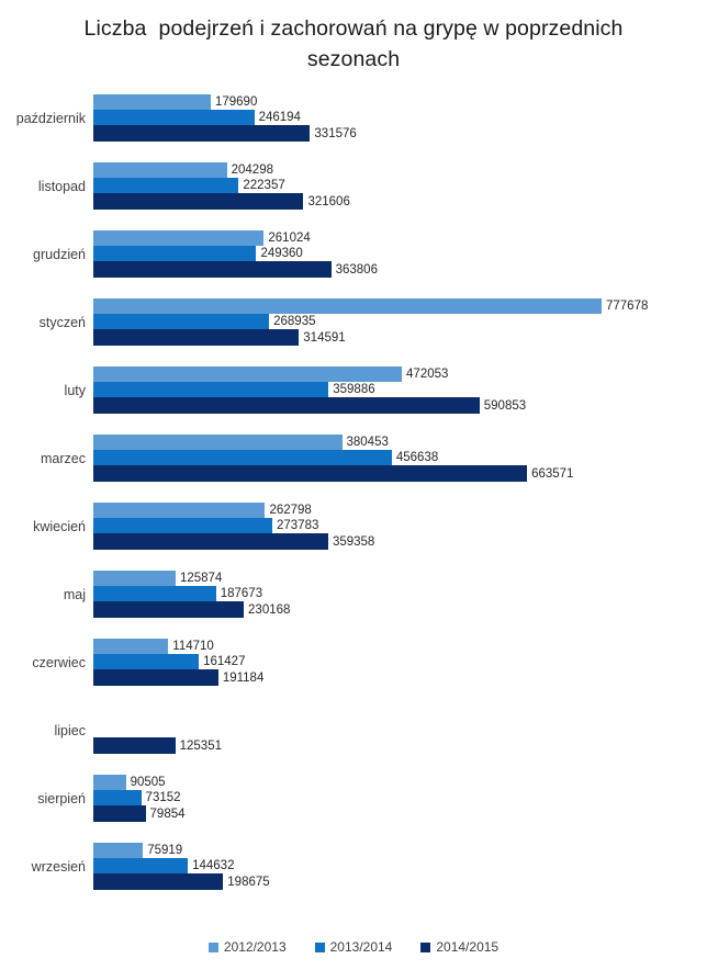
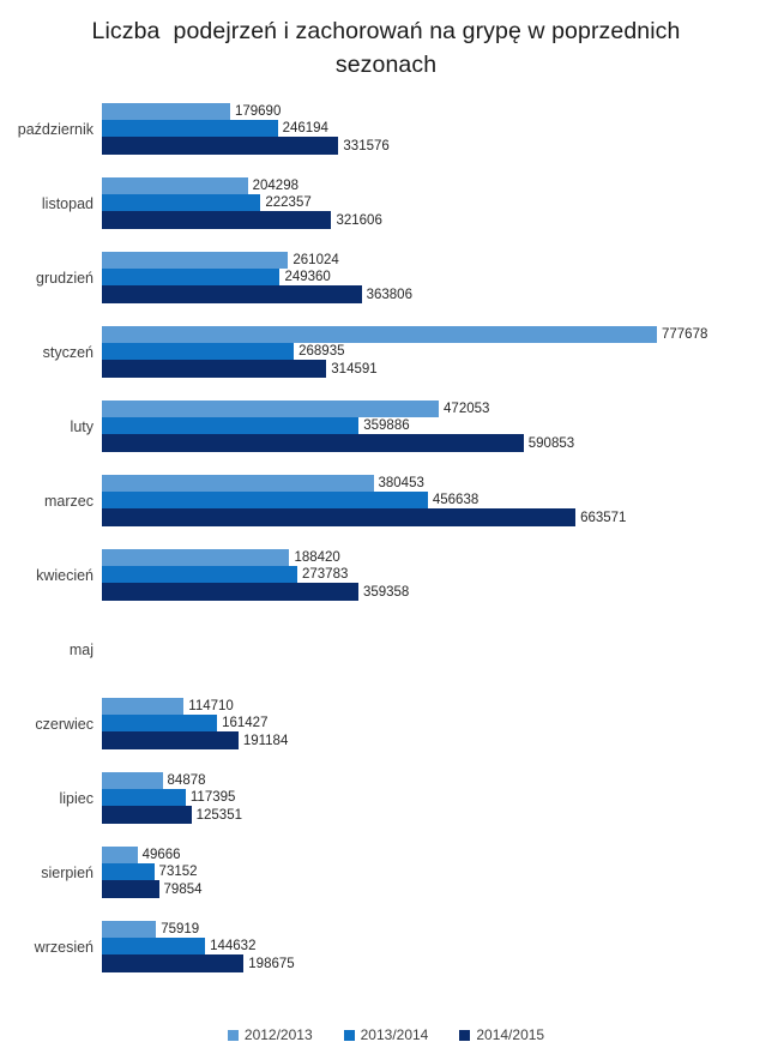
  Liczba podejrzeń i zachorowań na grypę w poprzednich sezonach
  październik
  179690
  246194
  331576
  listopad
  204298
  222357
  321606
  grudzień
  261024
  249360
  363806
  styczeń
  777678
  268935
  314591
  luty
  472053
  359886
  590853
  marzec
  380453
  456638
  663571
  kwiecień
- 262798
+ 188420
  273783
  359358
  maj
- 125874
- 187673
- 230168
  czerwiec
  114710
  161427
  191184
  lipiec
+ 84878
+ 117395
  125351
  sierpień
- 90505
+ 49666
  73152
  79854
  wrzesień
  75919
  144632
  198675
  2012/2013
  2013/2014
  2014/2015
